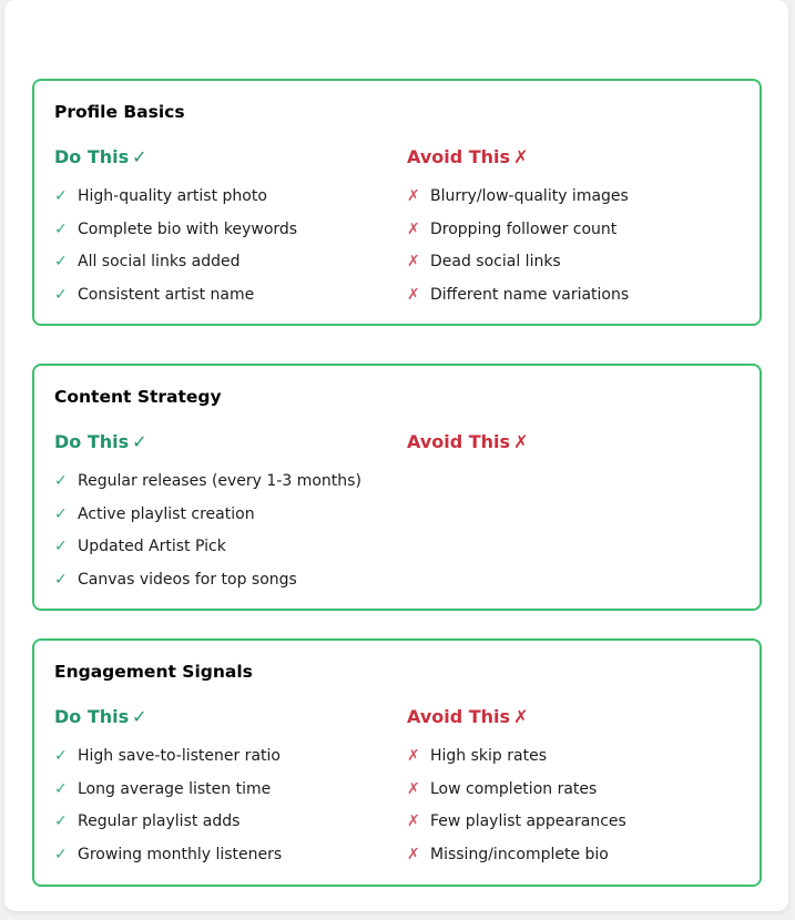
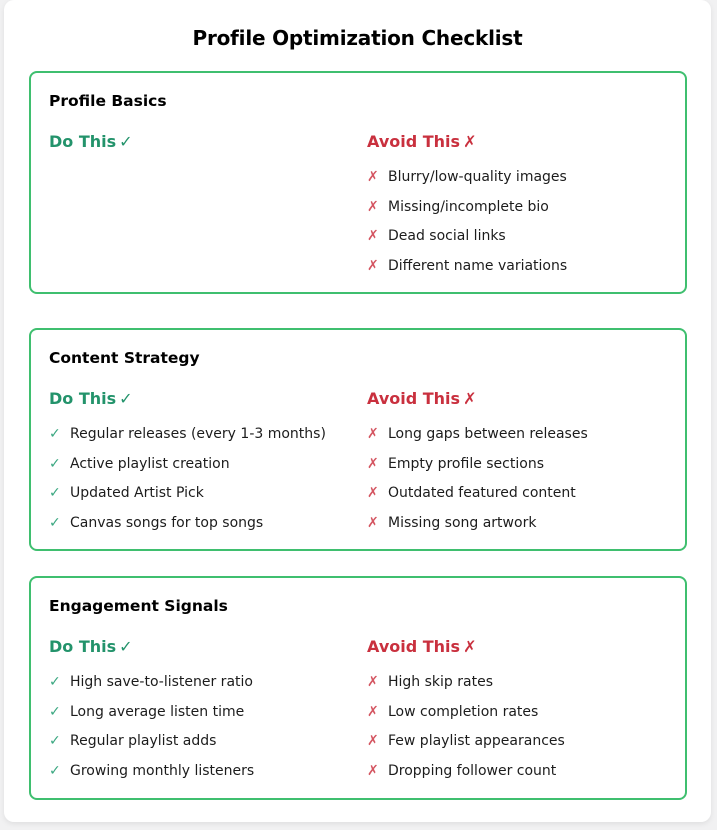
+ Profile Optimization Checklist
  Profile Basics
  Do This ✓
- ✓ High-quality artist photo
- ✓ Complete bio with keywords
- ✓ All social links added
- ✓ Consistent artist name
  Avoid This ✗
  ✗ Blurry/low-quality images
- ✗ Dropping follower count
+ ✗ Missing/incomplete bio
  ✗ Dead social links
  ✗ Different name variations
  Content Strategy
  Do This ✓
  ✓ Regular releases (every 1-3 months)
  ✓ Active playlist creation
  ✓ Updated Artist Pick
- ✓ Canvas videos for top songs
+ ✓ Canvas songs for top songs
  Avoid This ✗
+ ✗ Long gaps between releases
+ ✗ Empty profile sections
+ ✗ Outdated featured content
+ ✗ Missing song artwork
  Engagement Signals
  Do This ✓
  ✓ High save-to-listener ratio
  ✓ Long average listen time
  ✓ Regular playlist adds
  ✓ Growing monthly listeners
  Avoid This ✗
  ✗ High skip rates
  ✗ Low completion rates
  ✗ Few playlist appearances
- ✗ Missing/incomplete bio
+ ✗ Dropping follower count
